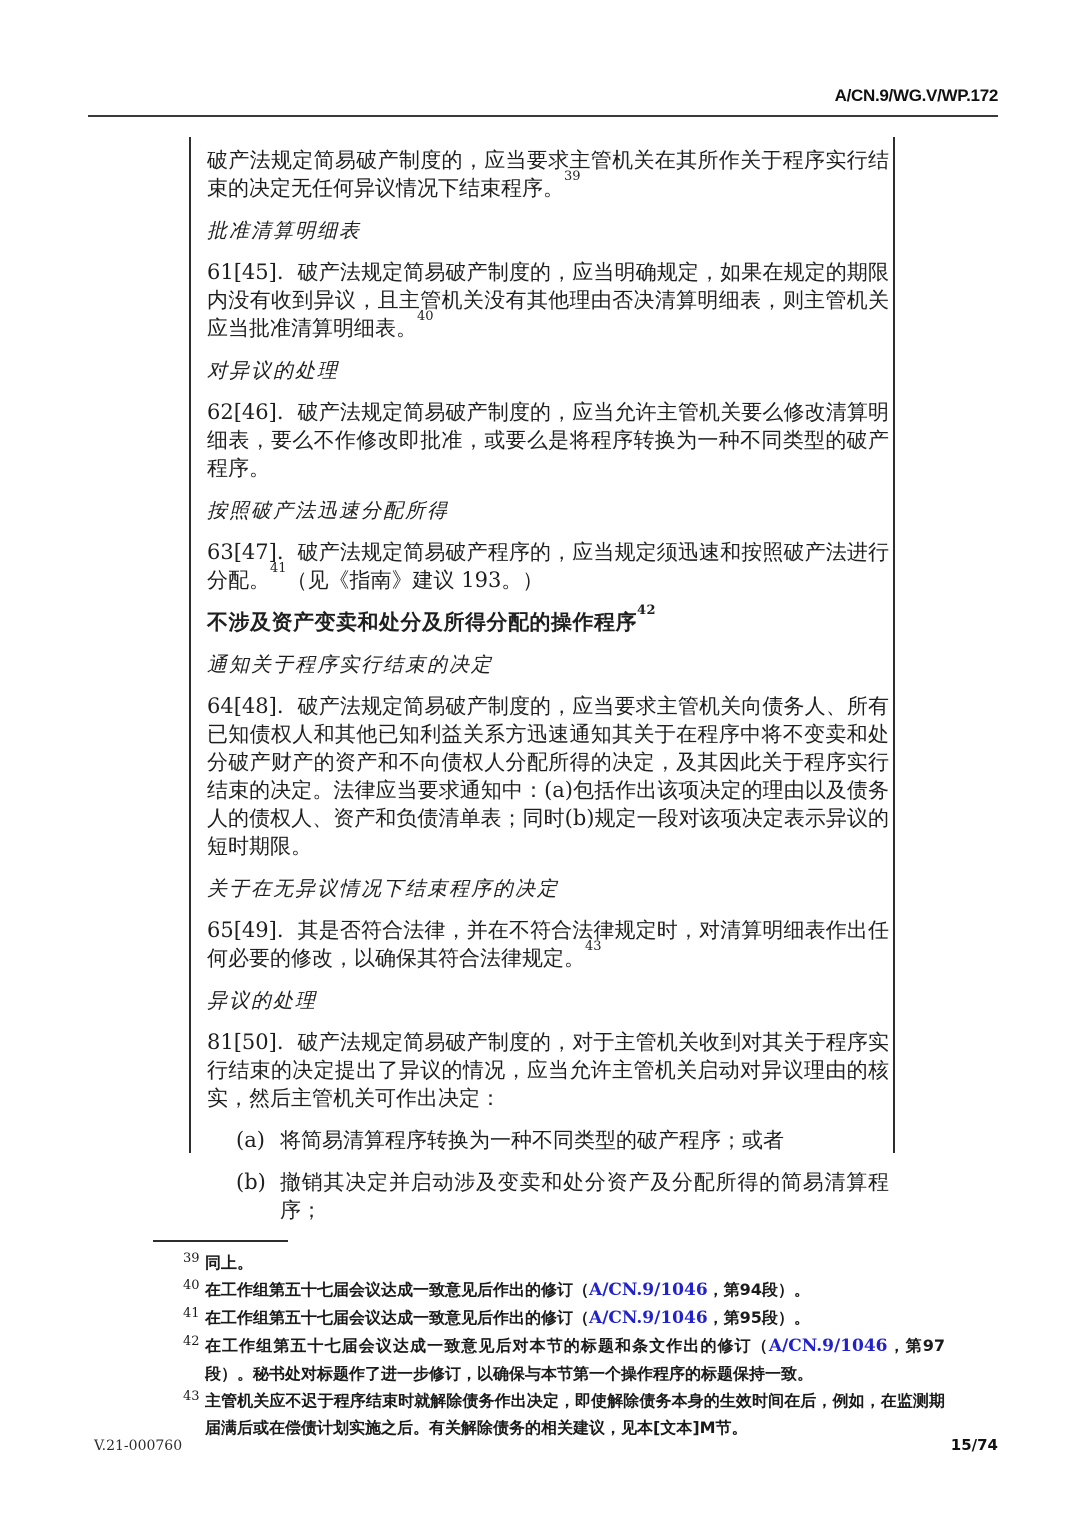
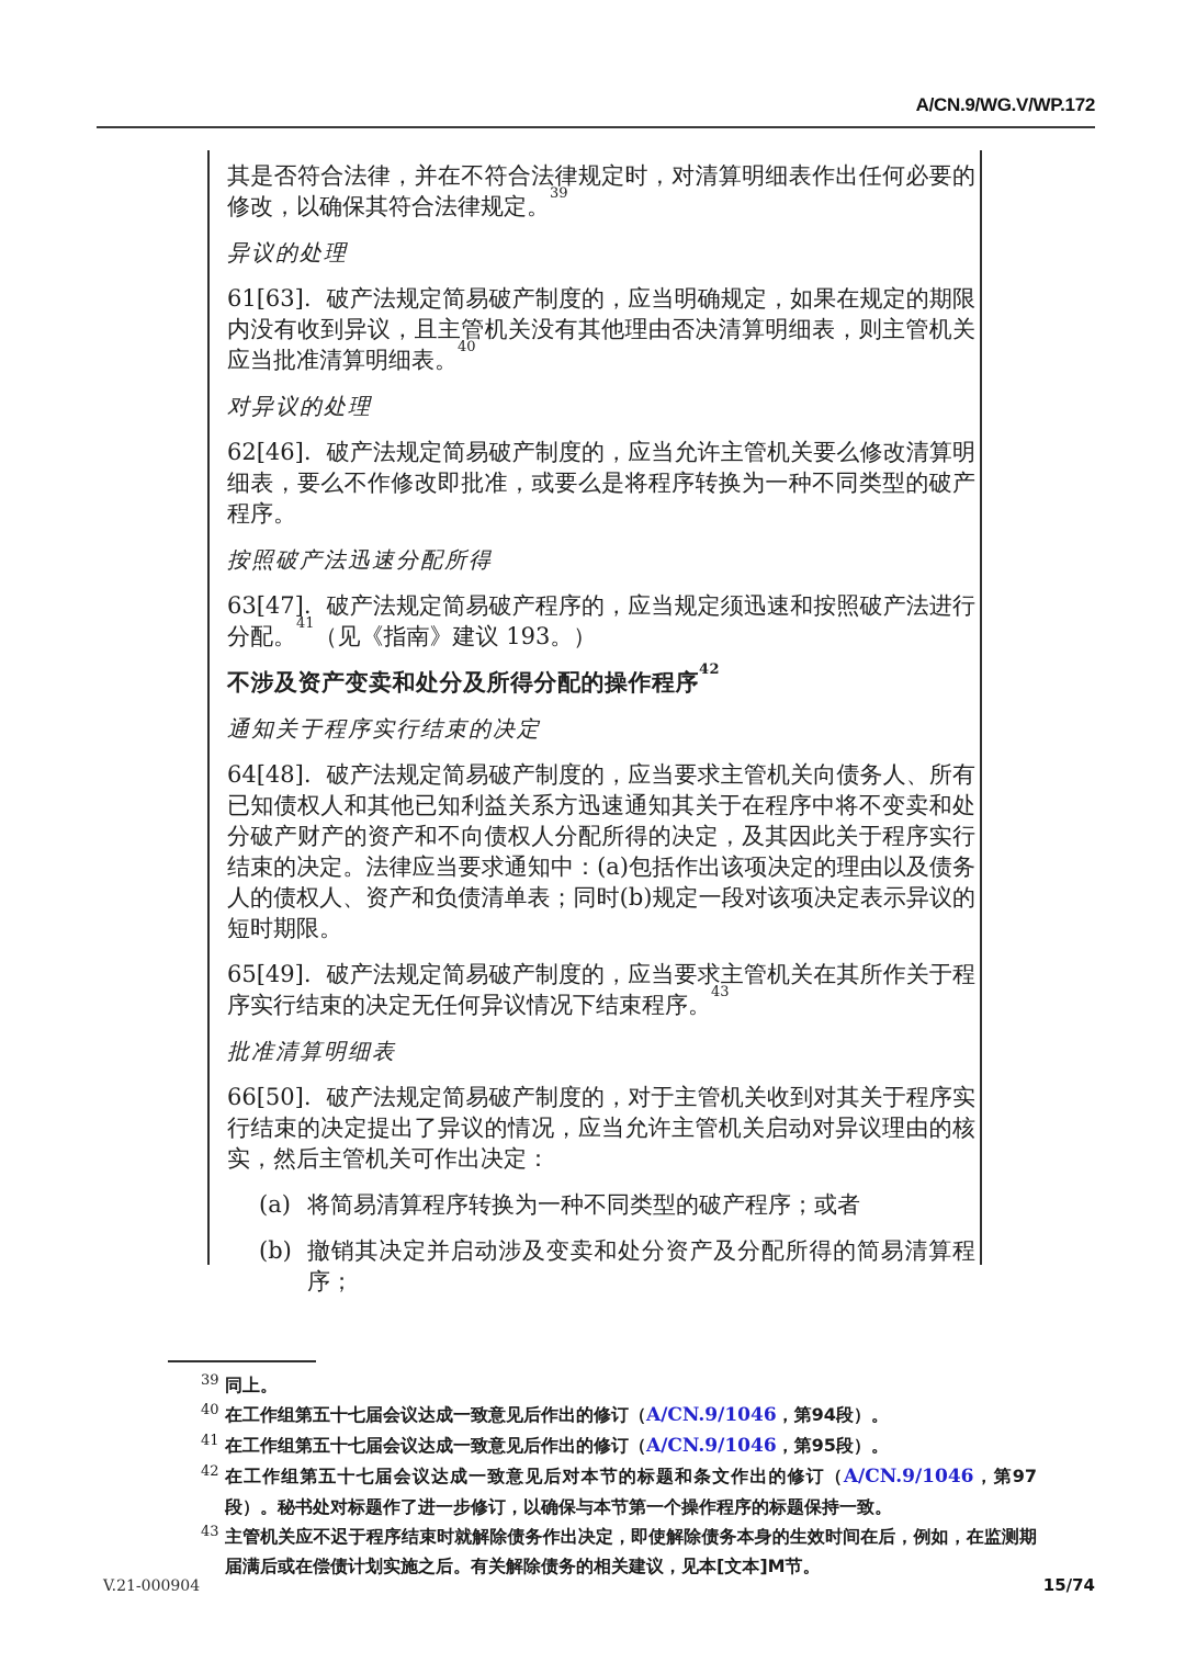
  A/CN.9/WG.V/WP.172
- 破产法规定简易破产制度的，应当要求主管机关在其所作关于程序实行结束的决定无任何异议情况下结束程序。39
+ 其是否符合法律，并在不符合法律规定时，对清算明细表作出任何必要的修改，以确保其符合法律规定。39
- 批准清算明细表
+ 异议的处理
- 61[45]. 破产法规定简易破产制度的，应当明确规定，如果在规定的期限内没有收到异议，且主管机关没有其他理由否决清算明细表，则主管机关应当批准清算明细表。40
+ 61[63]. 破产法规定简易破产制度的，应当明确规定，如果在规定的期限内没有收到异议，且主管机关没有其他理由否决清算明细表，则主管机关应当批准清算明细表。40
  对异议的处理
  62[46]. 破产法规定简易破产制度的，应当允许主管机关要么修改清算明细表，要么不作修改即批准，或要么是将程序转换为一种不同类型的破产程序。
  按照破产法迅速分配所得
  63[47]. 破产法规定简易破产程序的，应当规定须迅速和按照破产法进行分配。41（见《指南》建议 193。）
  不涉及资产变卖和处分及所得分配的操作程序42
  通知关于程序实行结束的决定
  64[48]. 破产法规定简易破产制度的，应当要求主管机关向债务人、所有已知债权人和其他已知利益关系方迅速通知其关于在程序中将不变卖和处分破产财产的资产和不向债权人分配所得的决定，及其因此关于程序实行结束的决定。法律应当要求通知中：(a)包括作出该项决定的理由以及债务人的债权人、资产和负债清单表；同时(b)规定一段对该项决定表示异议的短时期限。
- 关于在无异议情况下结束程序的决定
- 65[49]. 其是否符合法律，并在不符合法律规定时，对清算明细表作出任何必要的修改，以确保其符合法律规定。43
+ 65[49]. 破产法规定简易破产制度的，应当要求主管机关在其所作关于程序实行结束的决定无任何异议情况下结束程序。43
- 异议的处理
+ 批准清算明细表
- 81[50]. 破产法规定简易破产制度的，对于主管机关收到对其关于程序实行结束的决定提出了异议的情况，应当允许主管机关启动对异议理由的核实，然后主管机关可作出决定：
+ 66[50]. 破产法规定简易破产制度的，对于主管机关收到对其关于程序实行结束的决定提出了异议的情况，应当允许主管机关启动对异议理由的核实，然后主管机关可作出决定：
  (a)
  将简易清算程序转换为一种不同类型的破产程序；或者
  (b)
  撤销其决定并启动涉及变卖和处分资产及分配所得的简易清算程序；
  39
  同上。
  40
  在工作组第五十七届会议达成一致意见后作出的修订（A/CN.9/1046，第94段）。
  41
  在工作组第五十七届会议达成一致意见后作出的修订（A/CN.9/1046，第95段）。
  42
  在工作组第五十七届会议达成一致意见后对本节的标题和条文作出的修订（A/CN.9/1046，第97段）。秘书处对标题作了进一步修订，以确保与本节第一个操作程序的标题保持一致。
  43
  主管机关应不迟于程序结束时就解除债务作出决定，即使解除债务本身的生效时间在后，例如，在监测期届满后或在偿债计划实施之后。有关解除债务的相关建议，见本[文本]M节。
- V.21-000760
+ V.21-000904
  15/74
